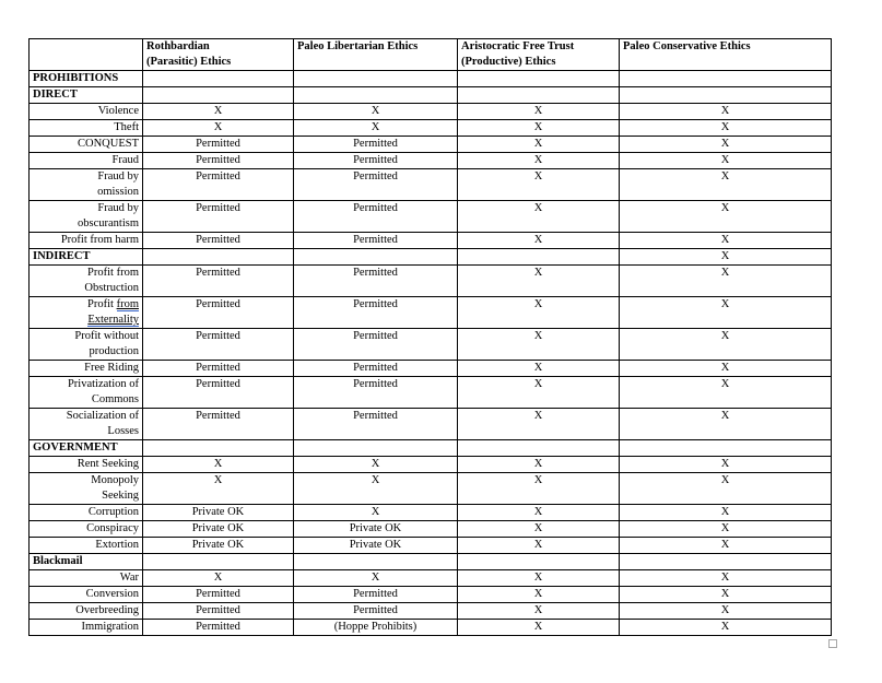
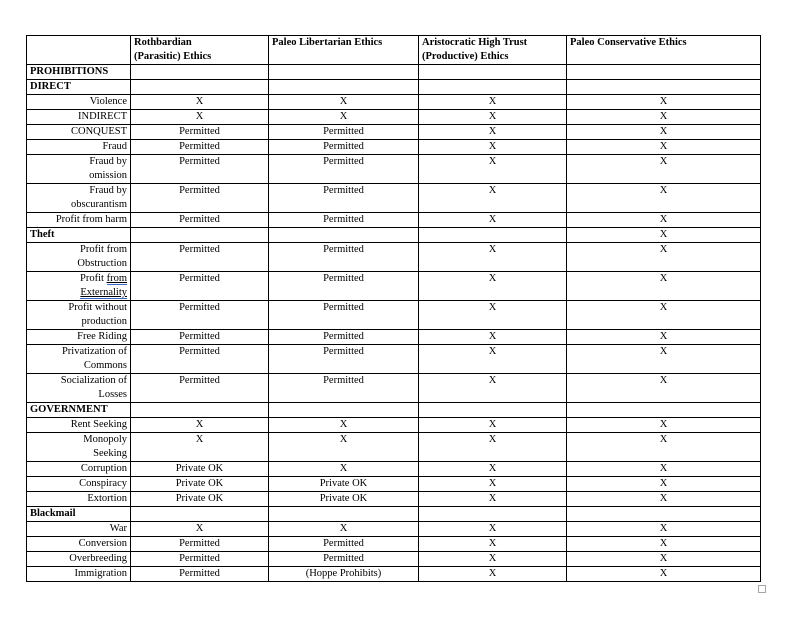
- 	Rothbardian (Parasitic) Ethics	Paleo Libertarian Ethics	Aristocratic Free Trust (Productive) Ethics	Paleo Conservative Ethics
+ 	Rothbardian (Parasitic) Ethics	Paleo Libertarian Ethics	Aristocratic High Trust (Productive) Ethics	Paleo Conservative Ethics
  PROHIBITIONS
  DIRECT
  Violence	X	X	X	X
- Theft	X	X	X	X
+ INDIRECT	X	X	X	X
  CONQUEST	Permitted	Permitted	X	X
  Fraud	Permitted	Permitted	X	X
  Fraud by omission	Permitted	Permitted	X	X
  Fraud by obscurantism	Permitted	Permitted	X	X
  Profit from harm	Permitted	Permitted	X	X
- INDIRECT				X
+ Theft				X
  Profit from Obstruction	Permitted	Permitted	X	X
  Profit from Externality	Permitted	Permitted	X	X
  Profit without production	Permitted	Permitted	X	X
  Free Riding	Permitted	Permitted	X	X
  Privatization of Commons	Permitted	Permitted	X	X
  Socialization of Losses	Permitted	Permitted	X	X
  GOVERNMENT
  Rent Seeking	X	X	X	X
  Monopoly Seeking	X	X	X	X
  Corruption	Private OK	X	X	X
  Conspiracy	Private OK	Private OK	X	X
  Extortion	Private OK	Private OK	X	X
  Blackmail
  War	X	X	X	X
  Conversion	Permitted	Permitted	X	X
  Overbreeding	Permitted	Permitted	X	X
  Immigration	Permitted	(Hoppe Prohibits)	X	X
